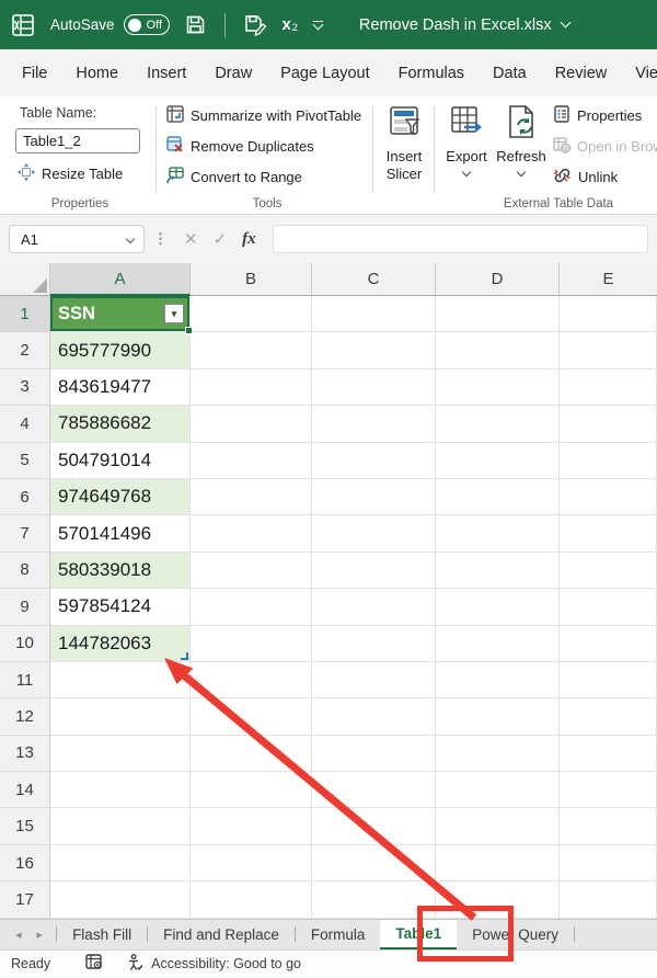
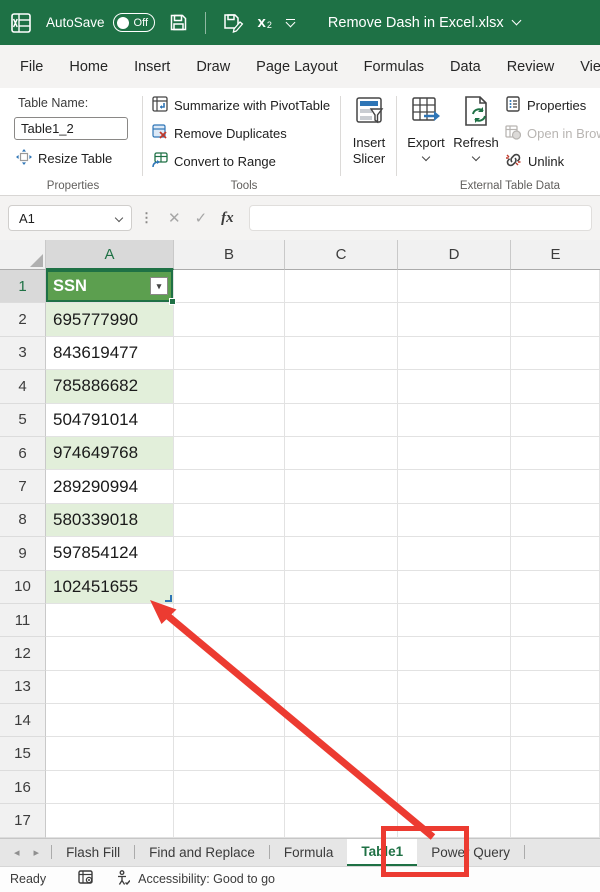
  AutoSave
  Off
  x
  2
  Remove Dash in Excel.xlsx
  File
  Home
  Insert
  Draw
  Page Layout
  Formulas
  Data
  Review
  Vie
  Table Name:
  Table1_2
  Resize Table
  Properties
  Summarize with PivotTable
  Remove Duplicates
  Convert to Range
  Tools
  Insert
  Slicer
  Export
  Refresh
  Properties
  Open in Bro
  Unlink
  External Table Data
  A1
  ⋮
  ✕
  ✓
  fx
  A
  B
  C
  D
  E
  1
  SSN
  ▾
  2
  695777990
  3
  843619477
  4
  785886682
  5
  504791014
  6
  974649768
  7
- 570141496
+ 289290994
  8
  580339018
  9
  597854124
  10
- 144782063
+ 102451655
  11
  12
  13
  14
  15
  16
  17
  ◂
  ▸
  Flash Fill
  Find and Replace
  Formula
  Table1
  Power Query
  Ready
  Accessibility: Good to go
